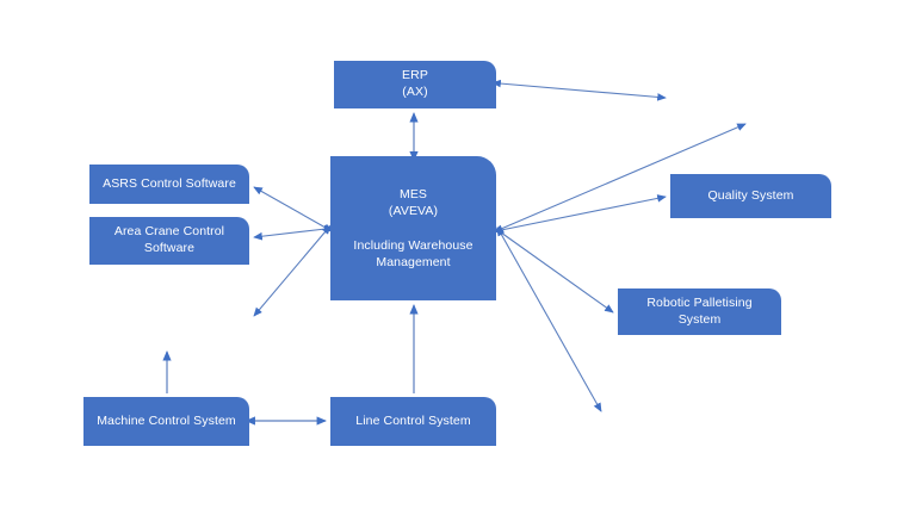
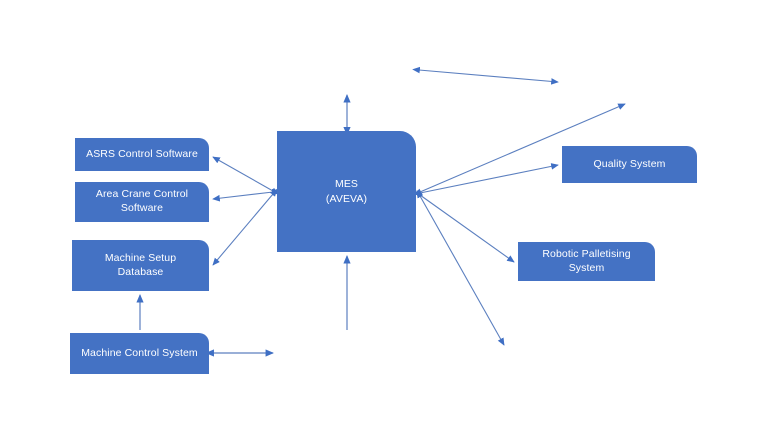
- ERP
- (AX)
  ASRS Control Software
  MES
  (AVEVA)
- Including Warehouse
- Management
  Quality System
  Area Crane Control
  Software
+ Machine Setup
+ Database
  Robotic Palletising
  System
  Machine Control System
- Line Control System
